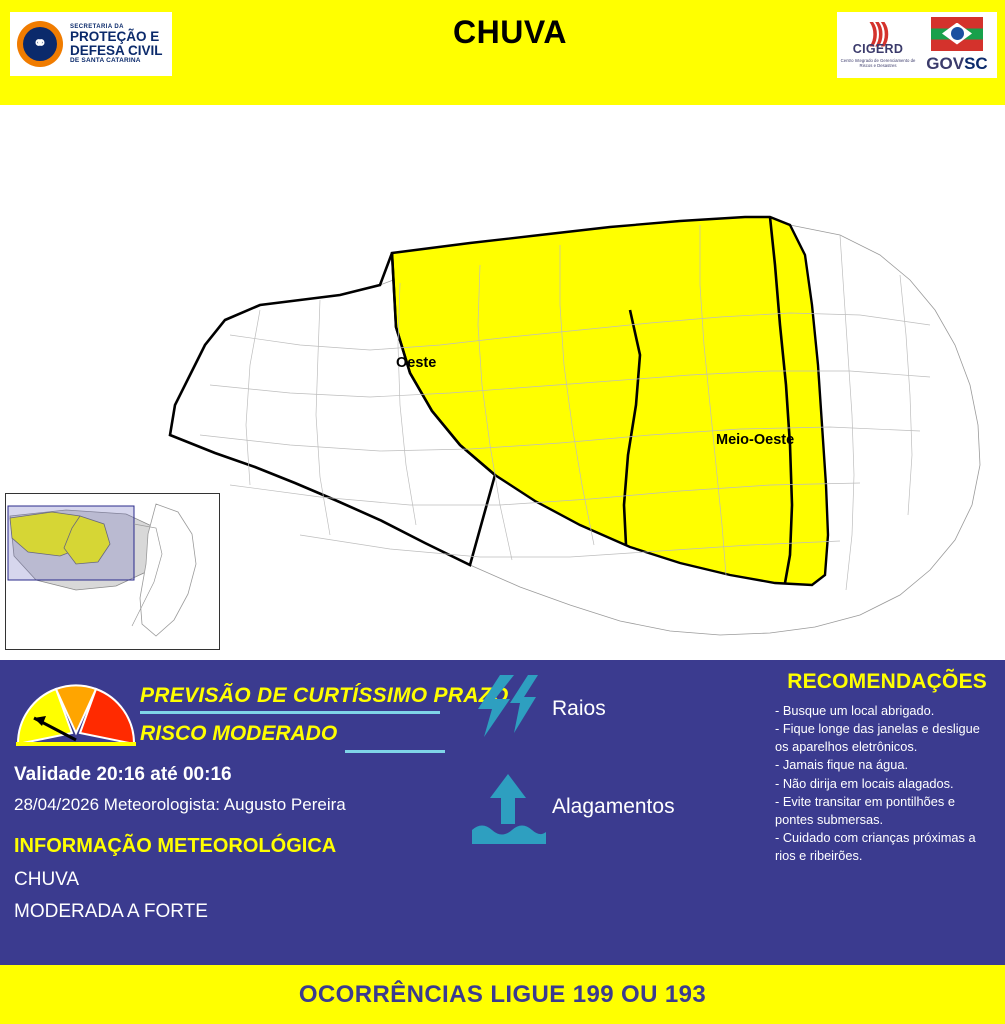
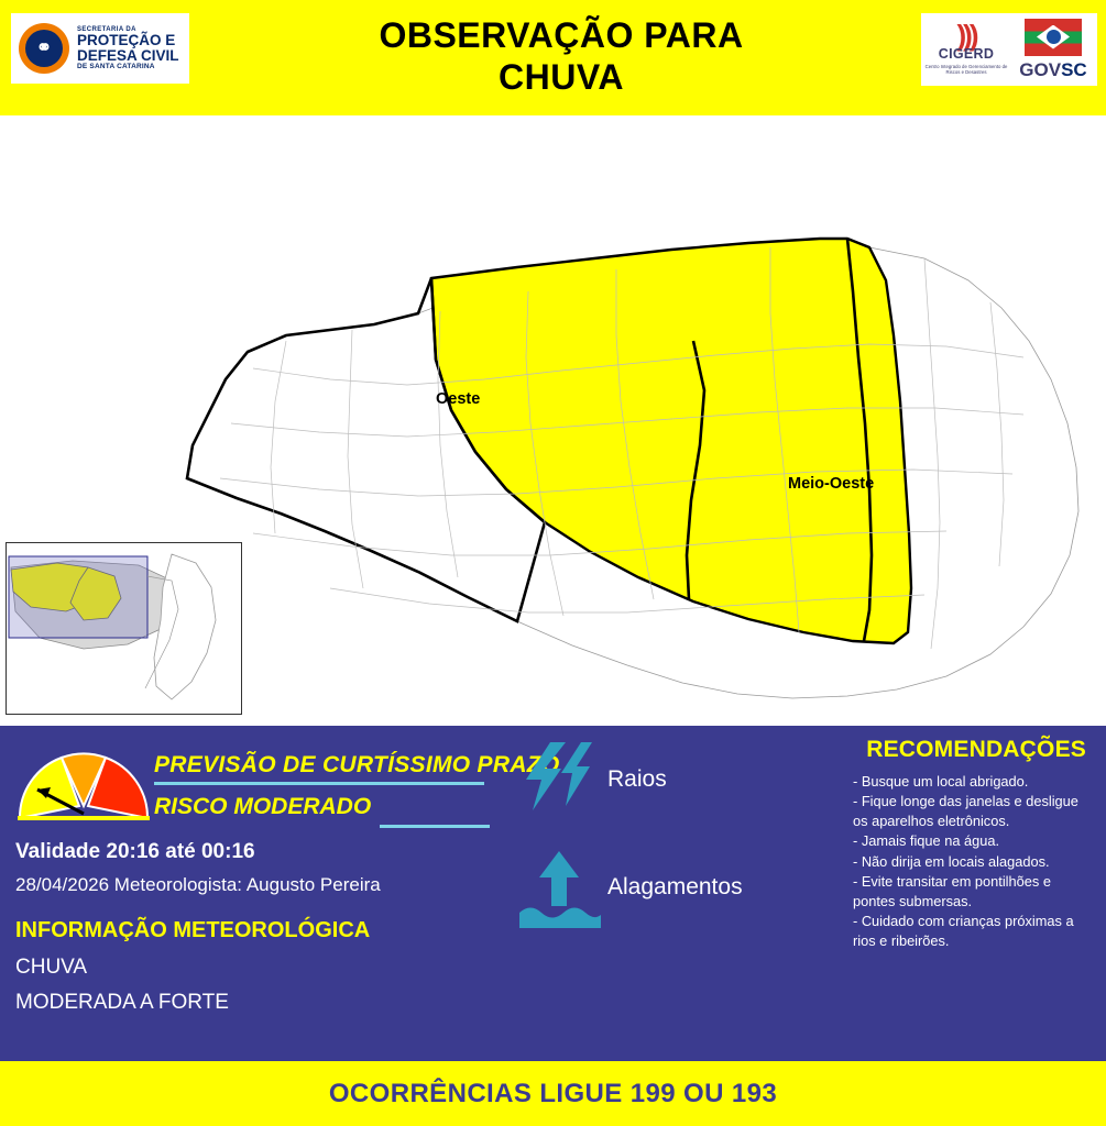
  ⚭
  PROTEÇÃO E
  DEFESA CIVIL
+ OBSERVAÇÃO PARA
  CHUVA
  )))
  CIGERD
  GOVSC
  Oeste
  Meio-Oeste
  PREVISÃO DE CURTÍSSIMO PRAZO
  RISCO MODERADO
  Validade 20:16 até 00:16
  28/04/2026 Meteorologista: Augusto Pereira
  INFORMAÇÃO METEOROLÓGICA
  CHUVA
  MODERADA A FORTE
  Raios
  Alagamentos
  RECOMENDAÇÕES
  - Busque um local abrigado.
  - Fique longe das janelas e desligue
  os aparelhos eletrônicos.
  - Jamais fique na água.
  - Não dirija em locais alagados.
  - Evite transitar em pontilhões e
  pontes submersas.
  - Cuidado com crianças próximas a
  rios e ribeirões.
  OCORRÊNCIAS LIGUE 199 OU 193
